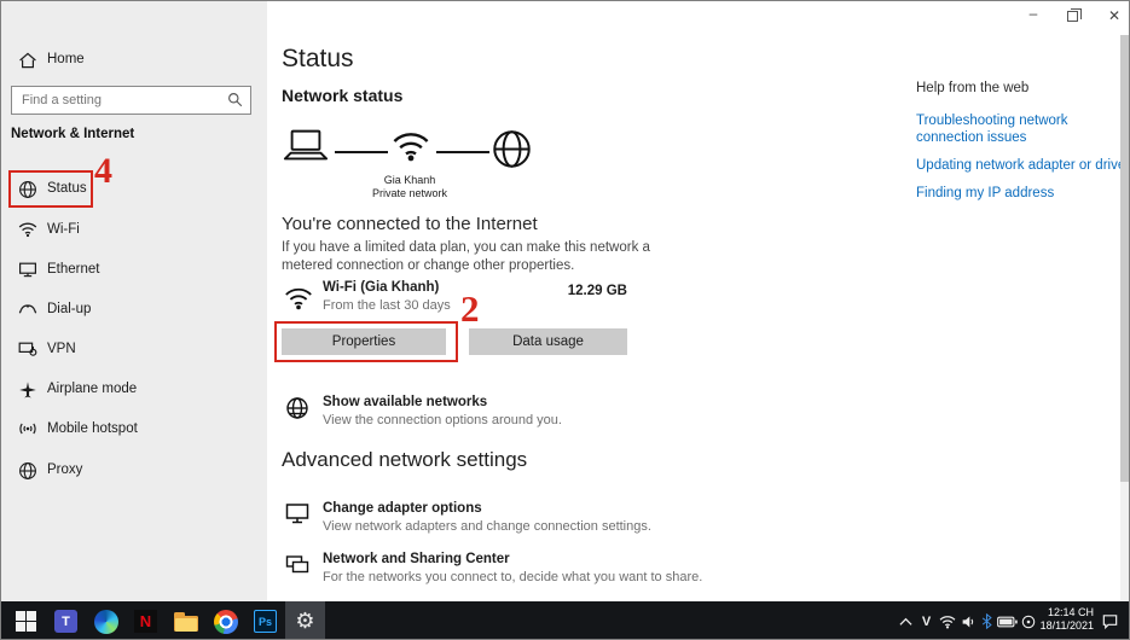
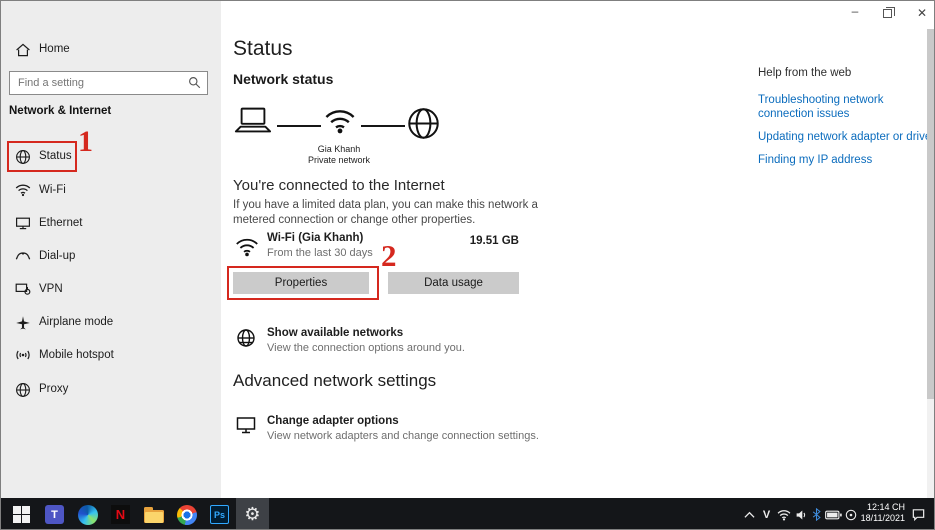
  –
  ✕
  Home
  Find a setting
  Network & Internet
  Status
  Wi-Fi
  Ethernet
  Dial-up
  VPN
  Airplane mode
  Mobile hotspot
  Proxy
- 4
+ 1
  Status
  Network status
  Gia Khanh
  Private network
  You're connected to the Internet
  If you have a limited data plan, you can make this network a metered connection or change other properties.
  Wi-Fi (Gia Khanh)
  From the last 30 days
- 12.29 GB
+ 19.51 GB
  Properties
  Data usage
  2
  Show available networks
  View the connection options around you.
  Advanced network settings
  Change adapter options
  View network adapters and change connection settings.
- Network and Sharing Center
- For the networks you connect to, decide what you want to share.
  Help from the web
  Troubleshooting network connection issues
  Updating network adapter or driv
  Finding my IP address
  T
  N
  Ps
  ⚙
  V
  12:14 CH
  18/11/2021
